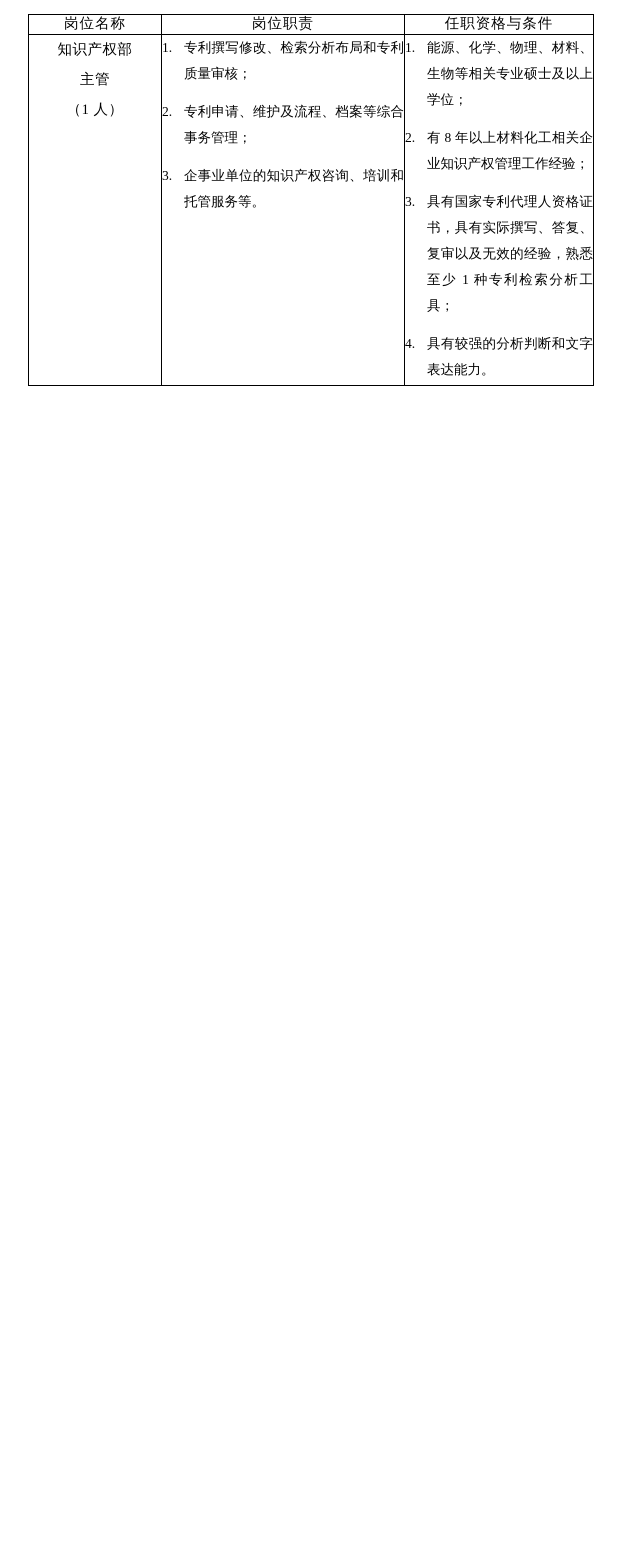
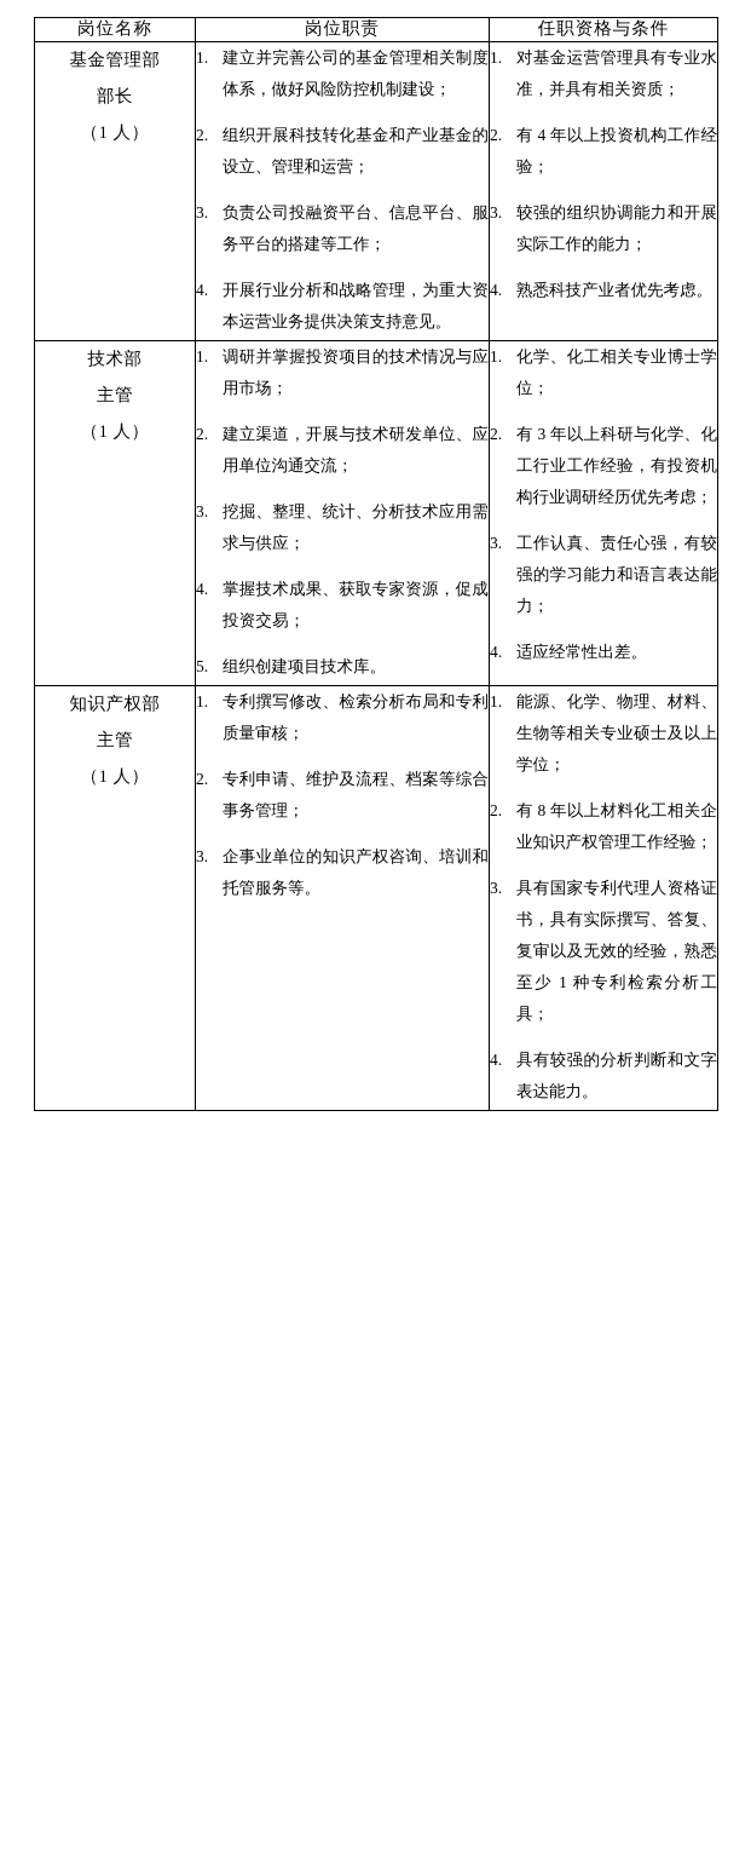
  岗位名称	岗位职责	任职资格与条件
+ 基金管理部 部长 （1 人）	1. 建立并完善公司的基金管理相关制度体系，做好风险防控机制建设； 2. 组织开展科技转化基金和产业基金的设立、管理和运营； 3. 负责公司投融资平台、信息平台、服务平台的搭建等工作； 4. 开展行业分析和战略管理，为重大资本运营业务提供决策支持意见。	1. 对基金运营管理具有专业水准，并具有相关资质； 2. 有 4 年以上投资机构工作经验； 3. 较强的组织协调能力和开展实际工作的能力； 4. 熟悉科技产业者优先考虑。
+ 技术部 主管 （1 人）	1. 调研并掌握投资项目的技术情况与应用市场； 2. 建立渠道，开展与技术研发单位、应用单位沟通交流； 3. 挖掘、整理、统计、分析技术应用需求与供应； 4. 掌握技术成果、获取专家资源，促成投资交易； 5. 组织创建项目技术库。	1. 化学、化工相关专业博士学位； 2. 有 3 年以上科研与化学、化工行业工作经验，有投资机构行业调研经历优先考虑； 3. 工作认真、责任心强，有较强的学习能力和语言表达能力； 4. 适应经常性出差。
  知识产权部 主管 （1 人）	1. 专利撰写修改、检索分析布局和专利质量审核； 2. 专利申请、维护及流程、档案等综合事务管理； 3. 企事业单位的知识产权咨询、培训和托管服务等。	1. 能源、化学、物理、材料、生物等相关专业硕士及以上学位； 2. 有 8 年以上材料化工相关企业知识产权管理工作经验； 3. 具有国家专利代理人资格证书，具有实际撰写、答复、复审以及无效的经验，熟悉至少 1 种专利检索分析工具； 4. 具有较强的分析判断和文字表达能力。
